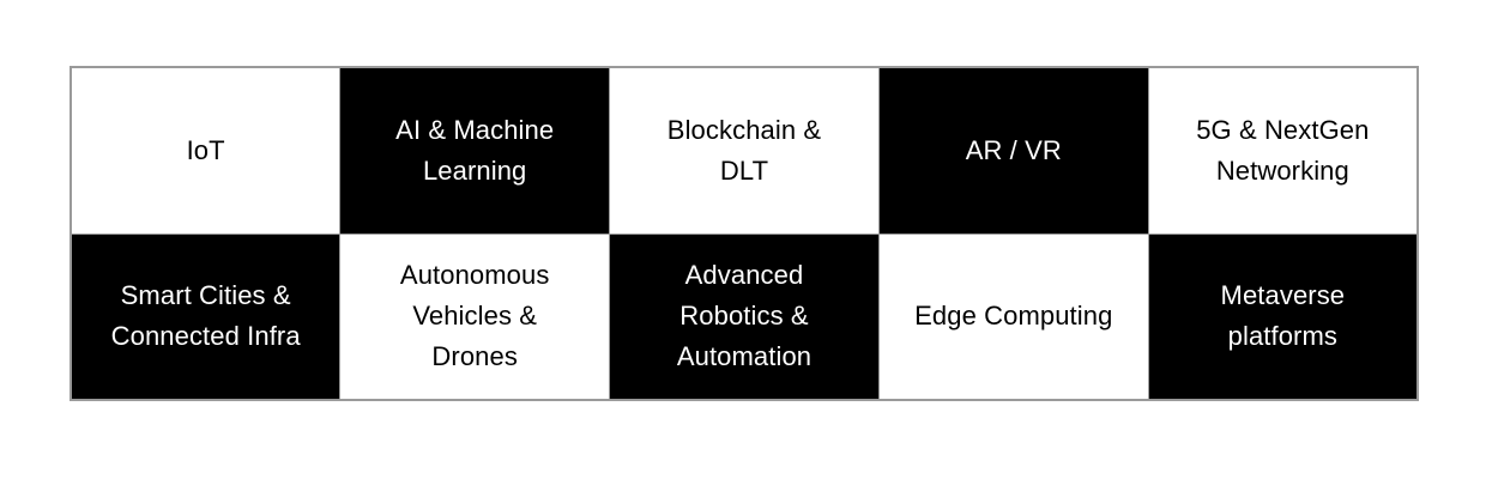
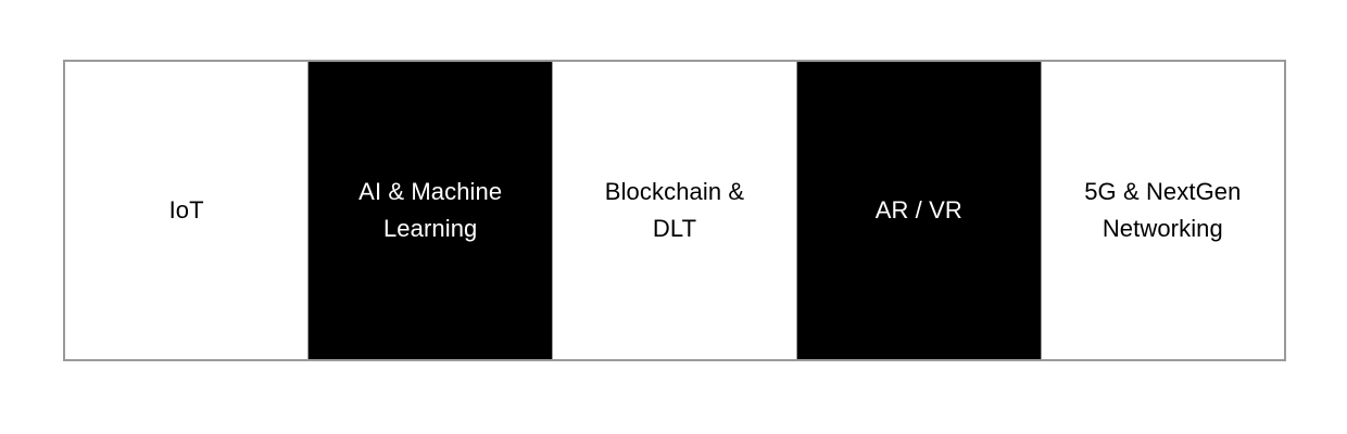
  IoT	AI & Machine Learning	Blockchain & DLT	AR / VR	5G & NextGen Networking
- Smart Cities & Connected Infra	Autonomous Vehicles & Drones	Advanced Robotics & Automation	Edge Computing	Metaverse platforms
